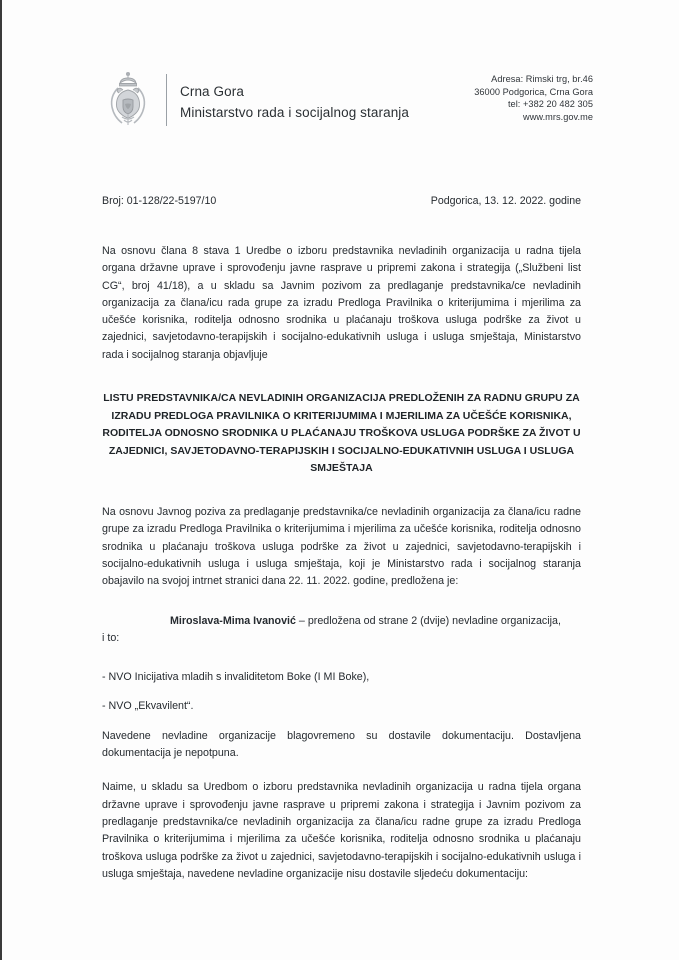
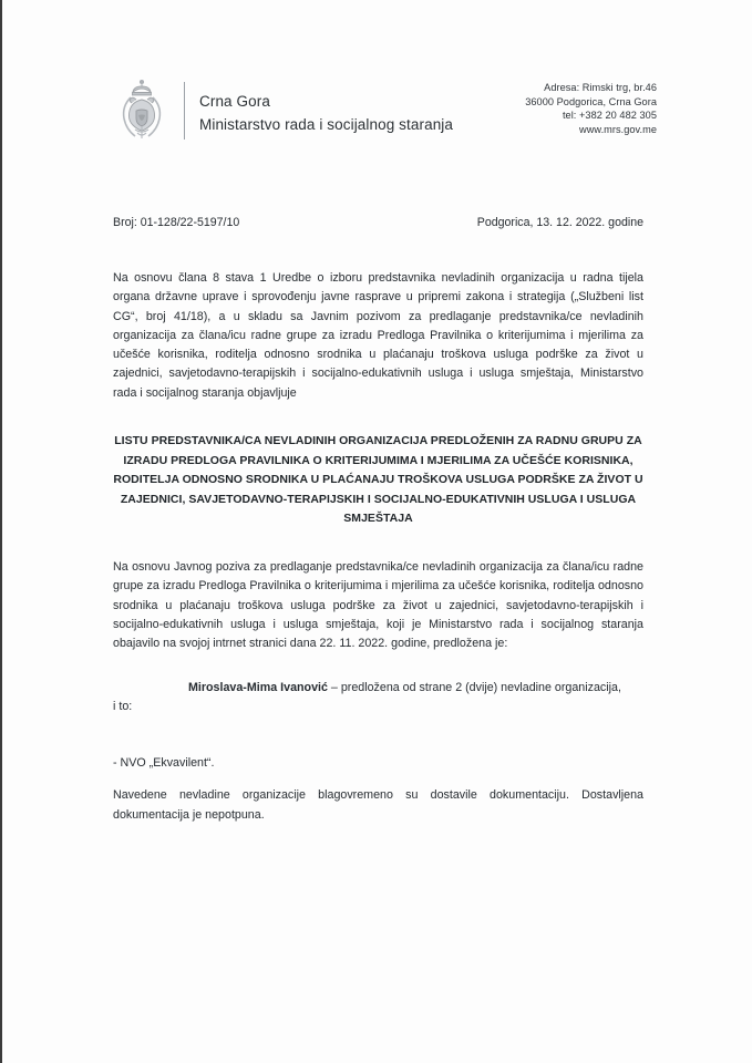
  Crna Gora
  Ministarstvo rada i socijalnog staranja
  Adresa: Rimski trg, br.46
  36000 Podgorica, Crna Gora
  tel: +382 20 482 305
  www.mrs.gov.me
  Broj: 01-128/22-5197/10
  Podgorica, 13. 12. 2022. godine
- Na osnovu člana 8 stava 1 Uredbe o izboru predstavnika nevladinih organizacija u radna tijela organa državne uprave i sprovođenju javne rasprave u pripremi zakona i strategija („Službeni list CG“, broj 41/18), a u skladu sa Javnim pozivom za predlaganje predstavnika/ce nevladinih organizacija za člana/icu rada grupe za izradu Predloga Pravilnika o kriterijumima i mjerilima za učešće korisnika, roditelja odnosno srodnika u plaćanaju troškova usluga podrške za život u zajednici, savjetodavno-terapijskih i socijalno-edukativnih usluga i usluga smještaja, Ministarstvo rada i socijalnog staranja objavljuje
+ Na osnovu člana 8 stava 1 Uredbe o izboru predstavnika nevladinih organizacija u radna tijela organa državne uprave i sprovođenju javne rasprave u pripremi zakona i strategija („Službeni list CG“, broj 41/18), a u skladu sa Javnim pozivom za predlaganje predstavnika/ce nevladinih organizacija za člana/icu radne grupe za izradu Predloga Pravilnika o kriterijumima i mjerilima za učešće korisnika, roditelja odnosno srodnika u plaćanaju troškova usluga podrške za život u zajednici, savjetodavno-terapijskih i socijalno-edukativnih usluga i usluga smještaja, Ministarstvo rada i socijalnog staranja objavljuje
  LISTU PREDSTAVNIKA/CA NEVLADINIH ORGANIZACIJA PREDLOŽENIH ZA RADNU GRUPU ZA IZRADU PREDLOGA PRAVILNIKA O KRITERIJUMIMA I MJERILIMA ZA UČEŠĆE KORISNIKA, RODITELJA ODNOSNO SRODNIKA U PLAĆANAJU TROŠKOVA USLUGA PODRŠKE ZA ŽIVOT U ZAJEDNICI, SAVJETODAVNO-TERAPIJSKIH I SOCIJALNO-EDUKATIVNIH USLUGA I USLUGA SMJEŠTAJA
  Na osnovu Javnog poziva za predlaganje predstavnika/ce nevladinih organizacija za člana/icu radne grupe za izradu Predloga Pravilnika o kriterijumima i mjerilima za učešće korisnika, roditelja odnosno srodnika u plaćanaju troškova usluga podrške za život u zajednici, savjetodavno-terapijskih i socijalno-edukativnih usluga i usluga smještaja, koji je Ministarstvo rada i socijalnog staranja obajavilo na svojoj intrnet stranici dana 22. 11. 2022. godine, predložena je:
  Miroslava-Mima Ivanović – predložena od strane 2 (dvije) nevladine organizacija,
  i to:
- - NVO Inicijativa mladih s invaliditetom Boke (I MI Boke),
  - NVO „Ekvavilent“.
  Navedene nevladine organizacije blagovremeno su dostavile dokumentaciju. Dostavljena dokumentacija je nepotpuna.
- Naime, u skladu sa Uredbom o izboru predstavnika nevladinih organizacija u radna tijela organa državne uprave i sprovođenju javne rasprave u pripremi zakona i strategija i Javnim pozivom za predlaganje predstavnika/ce nevladinih organizacija za člana/icu radne grupe za izradu Predloga Pravilnika o kriterijumima i mjerilima za učešće korisnika, roditelja odnosno srodnika u plaćanaju troškova usluga podrške za život u zajednici, savjetodavno-terapijskih i socijalno-edukativnih usluga i usluga smještaja, navedene nevladine organizacije nisu dostavile sljedeću dokumentaciju:
